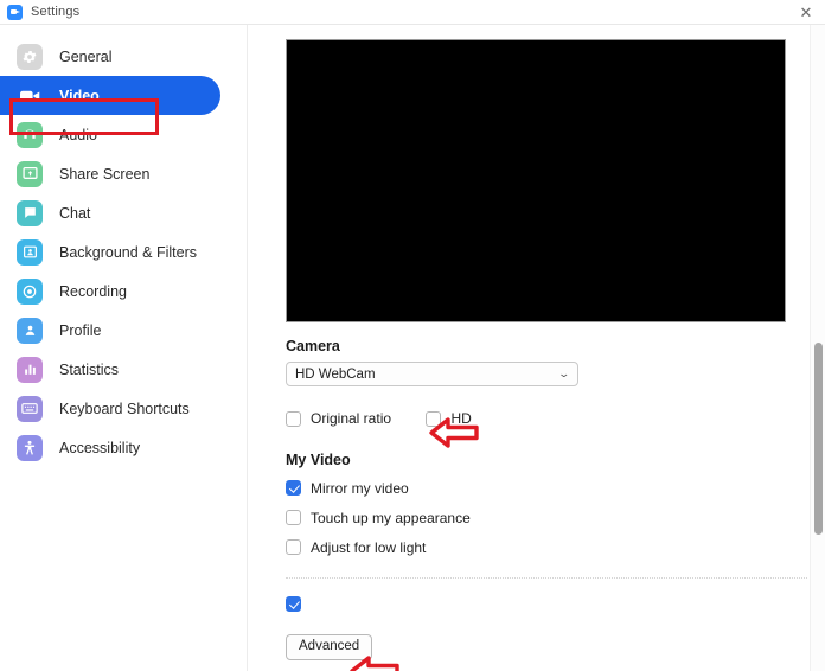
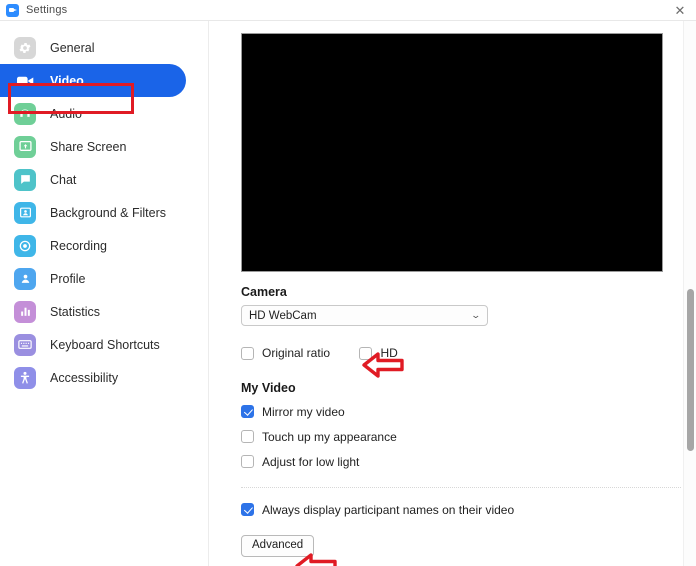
  Settings
  ✕
  General
  Video
  Audio
  Share Screen
  Chat
  Background & Filters
  Recording
  Profile
  Statistics
  Keyboard Shortcuts
  Accessibility
  Camera
  HD WebCam
  ⌄
  Original ratio
  HD
  My Video
  Mirror my video
  Touch up my appearance
  Adjust for low light
+ Always display participant names on their video
  Advanced
